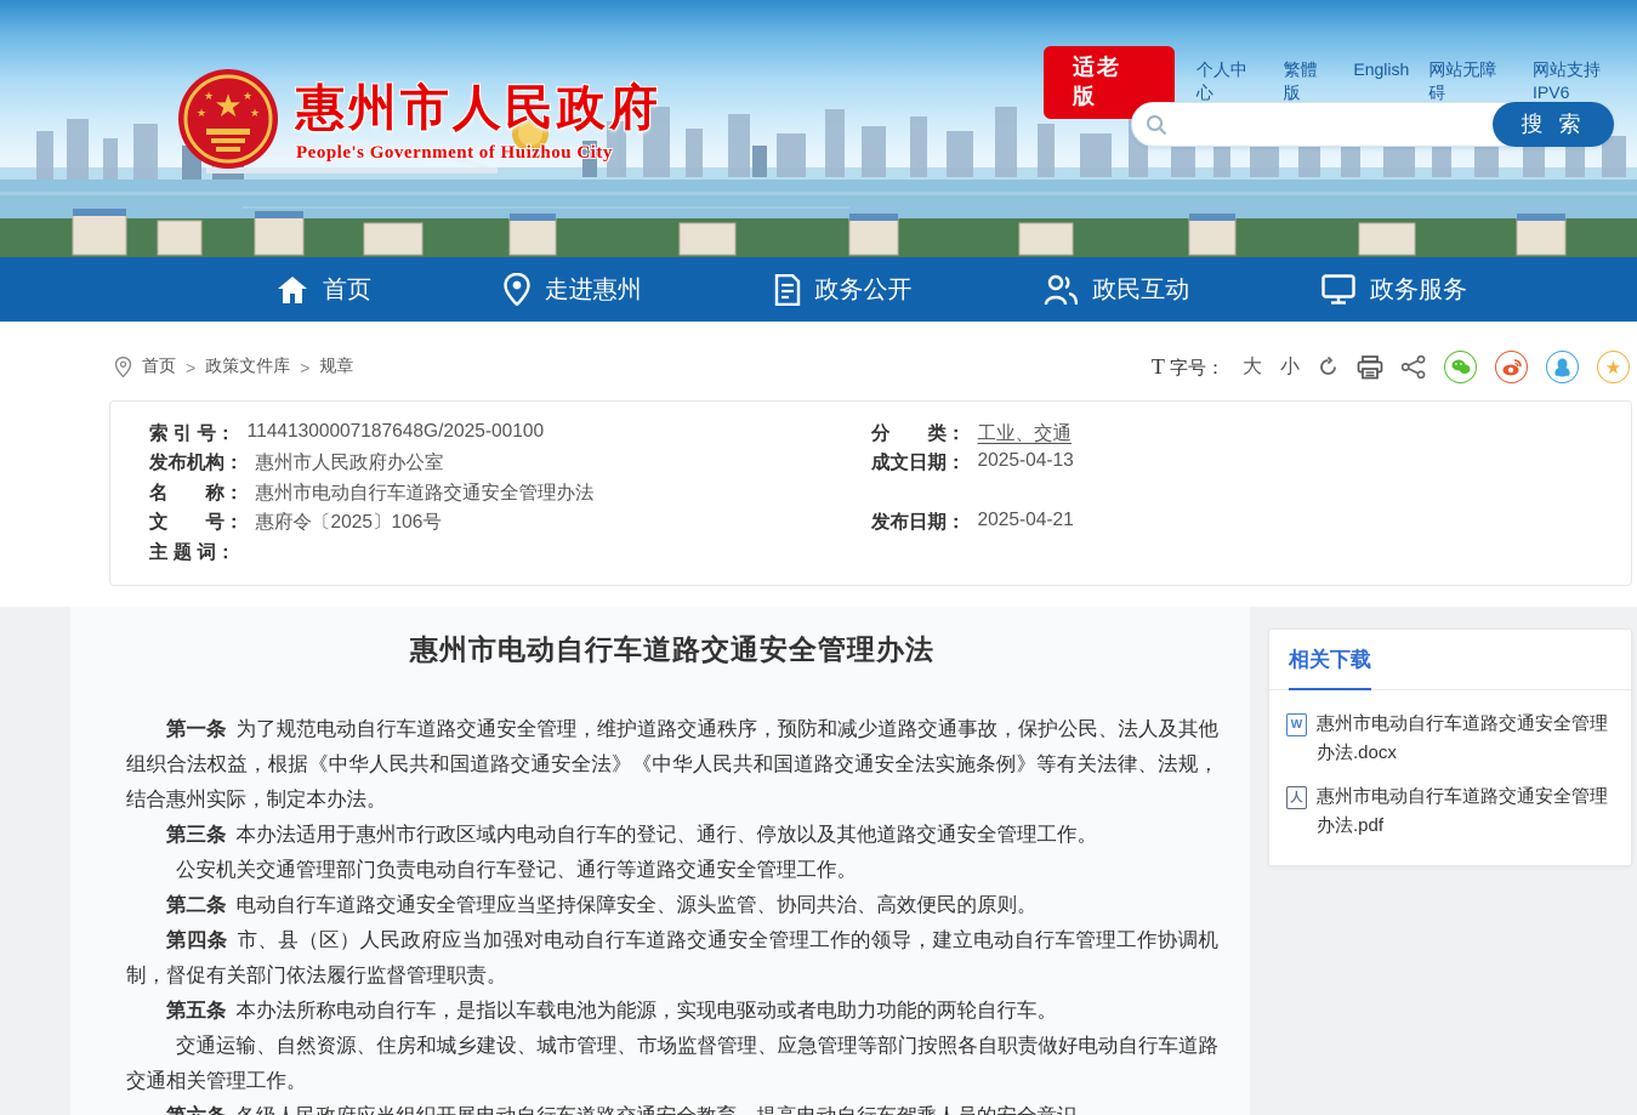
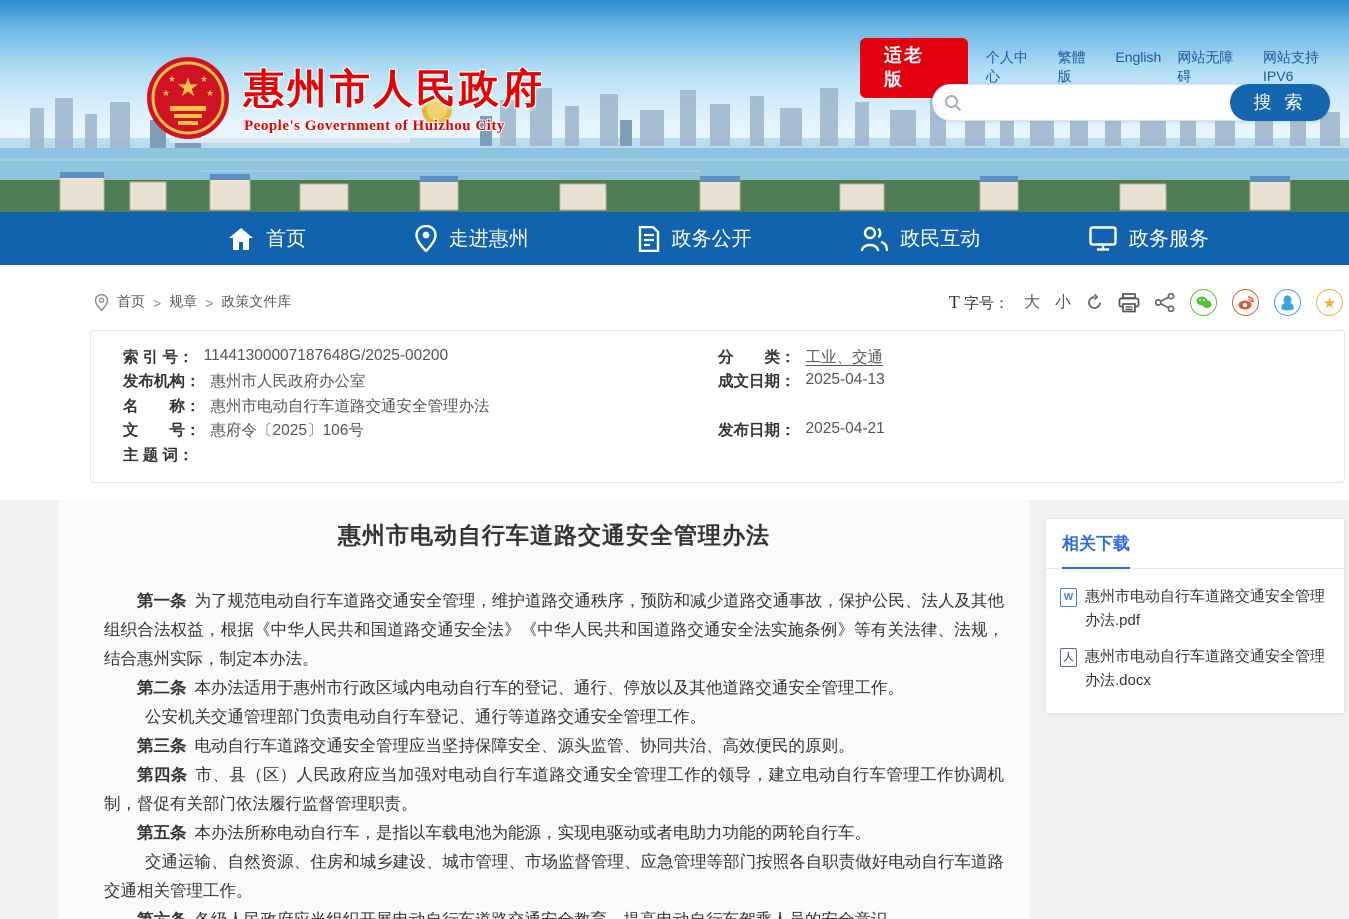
  适老版
  个人中心
  繁體版
  English
  网站无障碍
  网站支持IPV6
  ★
  ★
  ★
  ★
  ★
  惠州市人民政府
  People's Government of Huizhou City
  搜 索
  首页
  走进惠州
  政务公开
  政民互动
  政务服务
  首页
  >
- 政策文件库
+ 规章
  >
- 规章
+ 政策文件库
  T 字号：
  大
  小
  ★
  索 引 号：
- 11441300007187648G/2025-00100
+ 11441300007187648G/2025-00200
  发布机构：
  惠州市人民政府办公室
  名 称：
  惠州市电动自行车道路交通安全管理办法
  文 号：
  惠府令〔2025〕106号
  主 题 词：
  分 类：
  工业、交通
  成文日期：
  2025-04-13
  发布日期：
  2025-04-21
  惠州市电动自行车道路交通安全管理办法
  第一条 为了规范电动自行车道路交通安全管理，维护道路交通秩序，预防和减少道路交通事故，保护公民、法人及其他组织合法权益，根据《中华人民共和国道路交通安全法》《中华人民共和国道路交通安全法实施条例》等有关法律、法规，结合惠州实际，制定本办法。
- 第三条 本办法适用于惠州市行政区域内电动自行车的登记、通行、停放以及其他道路交通安全管理工作。
+ 第二条 本办法适用于惠州市行政区域内电动自行车的登记、通行、停放以及其他道路交通安全管理工作。
  公安机关交通管理部门负责电动自行车登记、通行等道路交通安全管理工作。
- 第二条 电动自行车道路交通安全管理应当坚持保障安全、源头监管、协同共治、高效便民的原则。
+ 第三条 电动自行车道路交通安全管理应当坚持保障安全、源头监管、协同共治、高效便民的原则。
  第四条 市、县（区）人民政府应当加强对电动自行车道路交通安全管理工作的领导，建立电动自行车管理工作协调机制，督促有关部门依法履行监督管理职责。
  第五条 本办法所称电动自行车，是指以车载电池为能源，实现电驱动或者电助力功能的两轮自行车。
  交通运输、自然资源、住房和城乡建设、城市管理、市场监督管理、应急管理等部门按照各自职责做好电动自行车道路交通相关管理工作。
  相关下载
  W
- 惠州市电动自行车道路交通安全管理办法.docx
+ 惠州市电动自行车道路交通安全管理办法.pdf
  人
- 惠州市电动自行车道路交通安全管理办法.pdf
+ 惠州市电动自行车道路交通安全管理办法.docx
